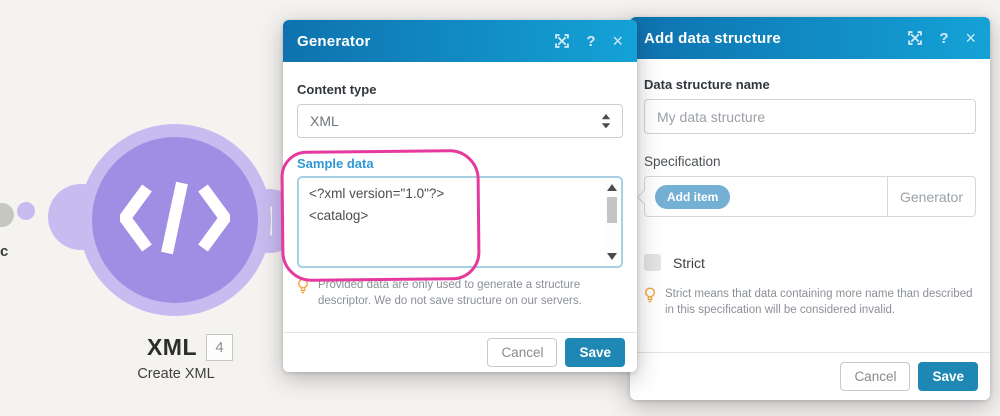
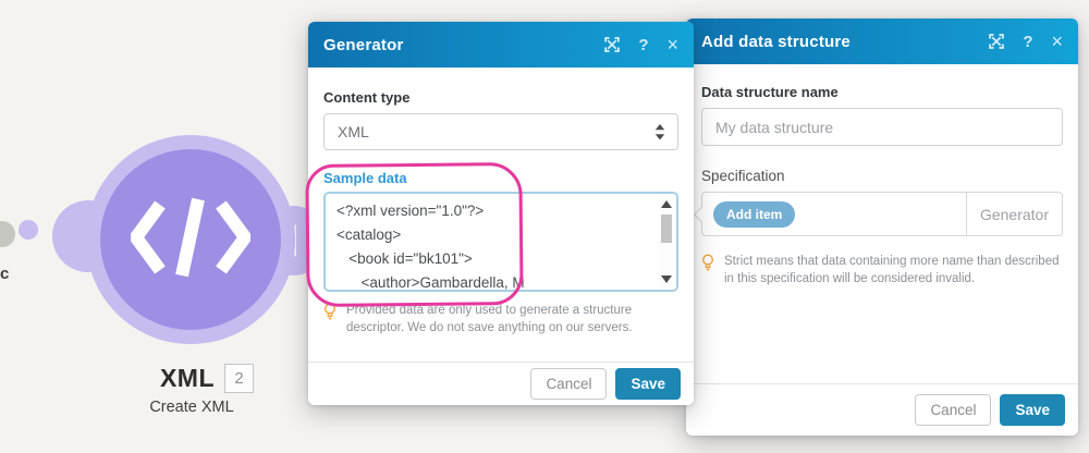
  c
  XML
- 4
+ 2
  Create XML
  Add data structure
  ?
  ×
  Data structure name
  My data structure
  Specification
  Add item
  Generator
- Strict
  Strict means that data containing more name than described in this specification will be considered invalid.
  Cancel
  Save
  Generator
  ?
  ×
  Content type
  XML
  Sample data
  <?xml version="1.0"?>
  <catalog>
+ <book id="bk101">
+ <author>Gambardella, M
- Provided data are only used to generate a structure descriptor. We do not save structure on our servers.
+ Provided data are only used to generate a structure descriptor. We do not save anything on our servers.
  Cancel
  Save
